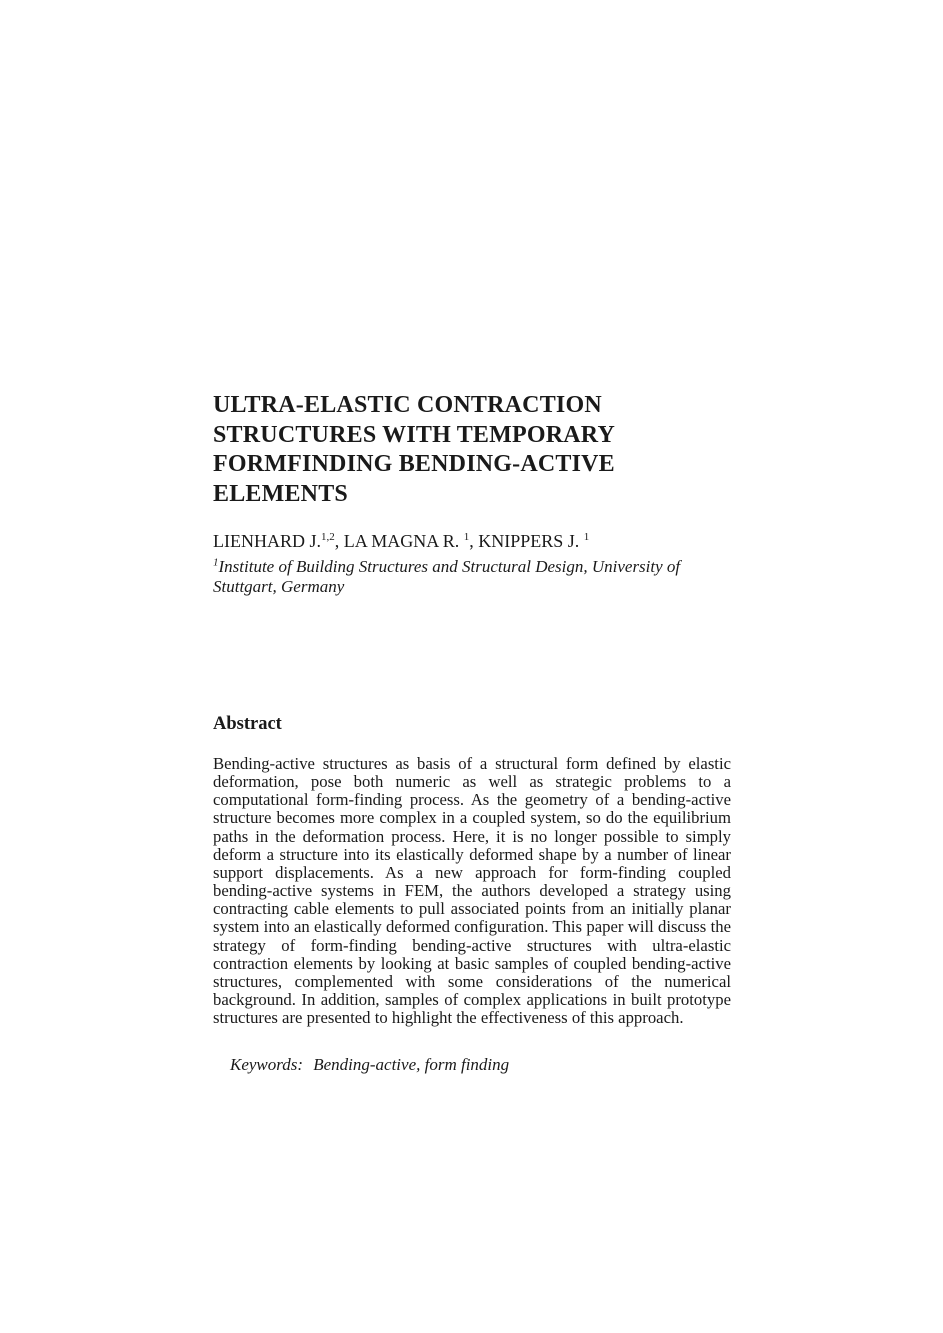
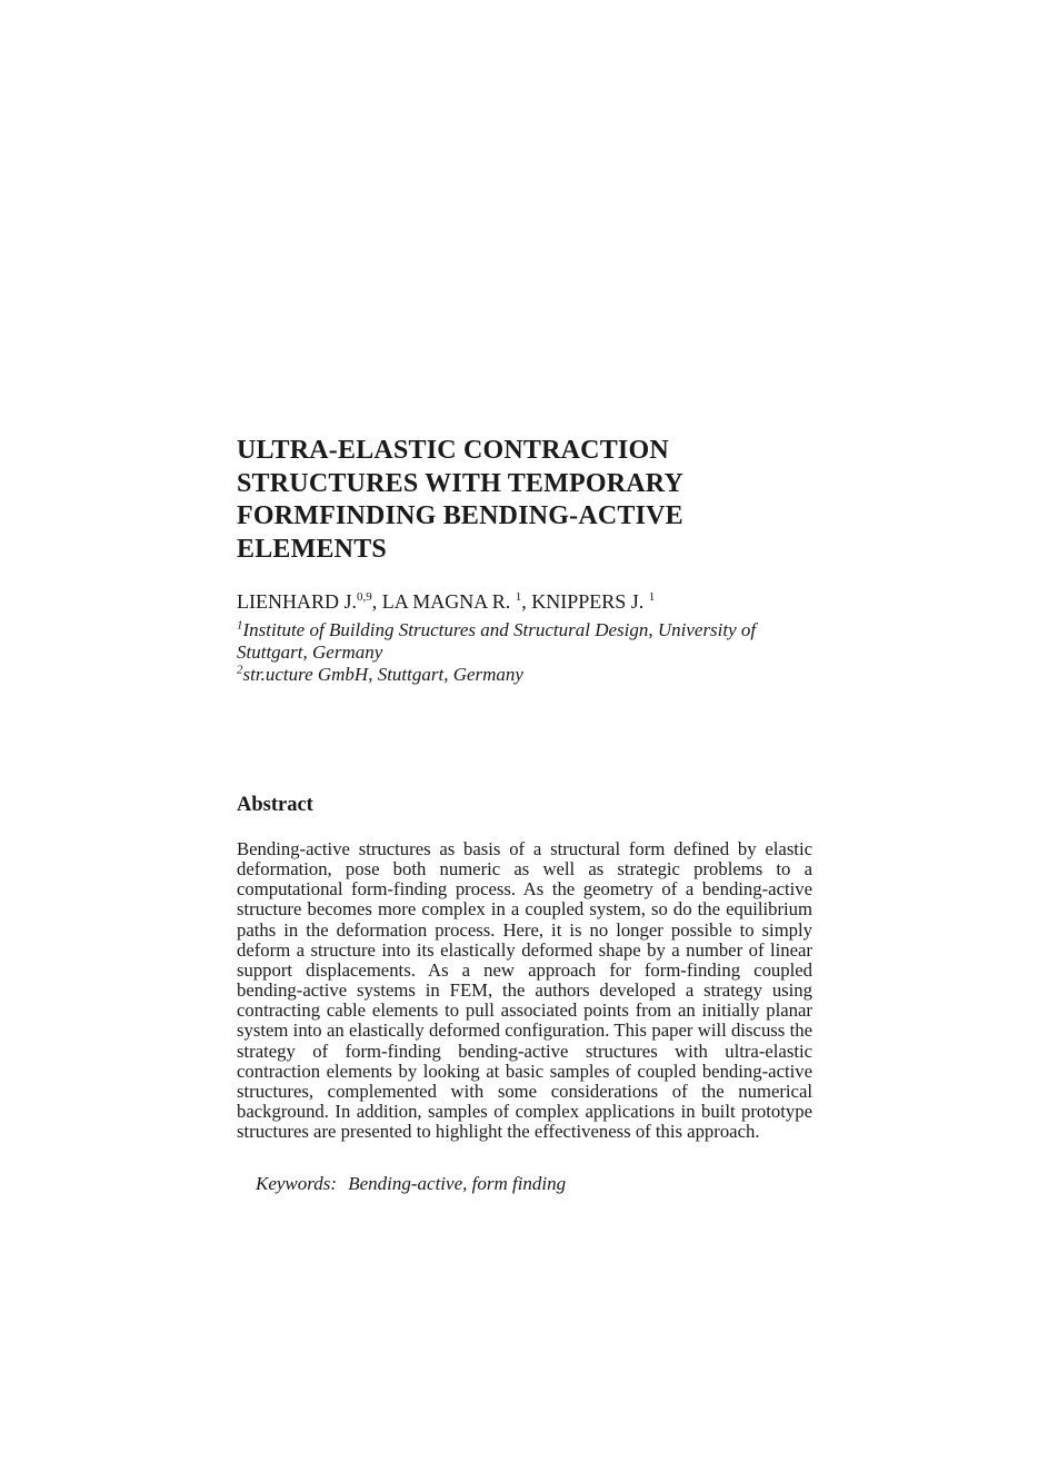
  ULTRA-ELASTIC CONTRACTION
  STRUCTURES WITH TEMPORARY
  FORMFINDING BENDING-ACTIVE
  ELEMENTS
- LIENHARD J.1,2, LA MAGNA R. 1, KNIPPERS J. 1
+ LIENHARD J.0,9, LA MAGNA R. 1, KNIPPERS J. 1
  1Institute of Building Structures and Structural Design, University of Stuttgart, Germany
+ 2str.ucture GmbH, Stuttgart, Germany
  Abstract
  Bending-active structures as basis of a structural form defined by elastic deformation, pose both numeric as well as strategic problems to a computational form-finding process. As the geometry of a bending-active structure becomes more complex in a coupled system, so do the equilibrium paths in the deformation process. Here, it is no longer possible to simply deform a structure into its elastically deformed shape by a number of linear support displacements. As a new approach for form-finding coupled bending-active systems in FEM, the authors developed a strategy using contracting cable elements to pull associated points from an initially planar system into an elastically deformed configuration. This paper will discuss the strategy of form-finding bending-active structures with ultra-elastic contraction elements by looking at basic samples of coupled bending-active structures, complemented with some considerations of the numerical background. In addition, samples of complex applications in built prototype structures are presented to highlight the effectiveness of this approach.
  Keywords: Bending-active, form finding
